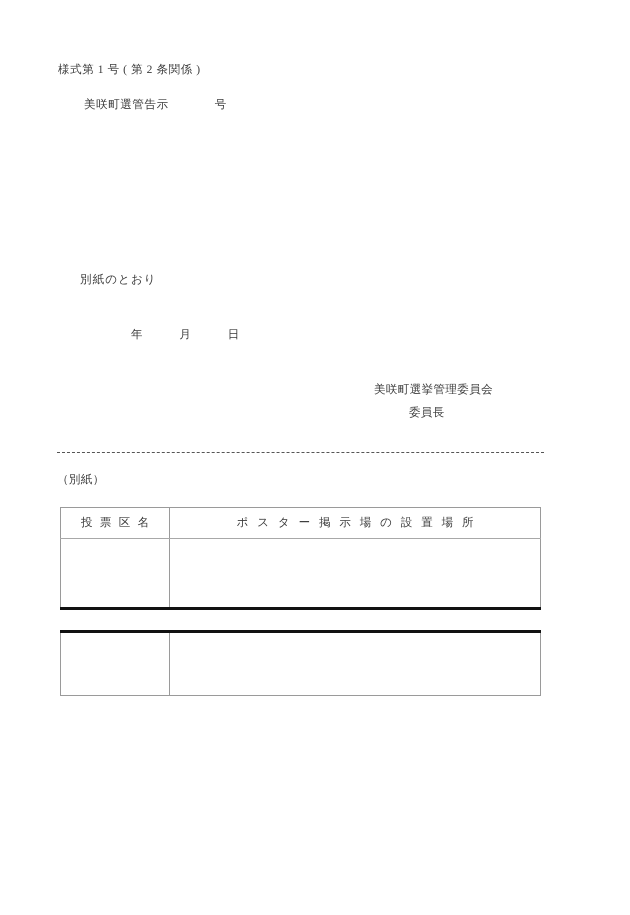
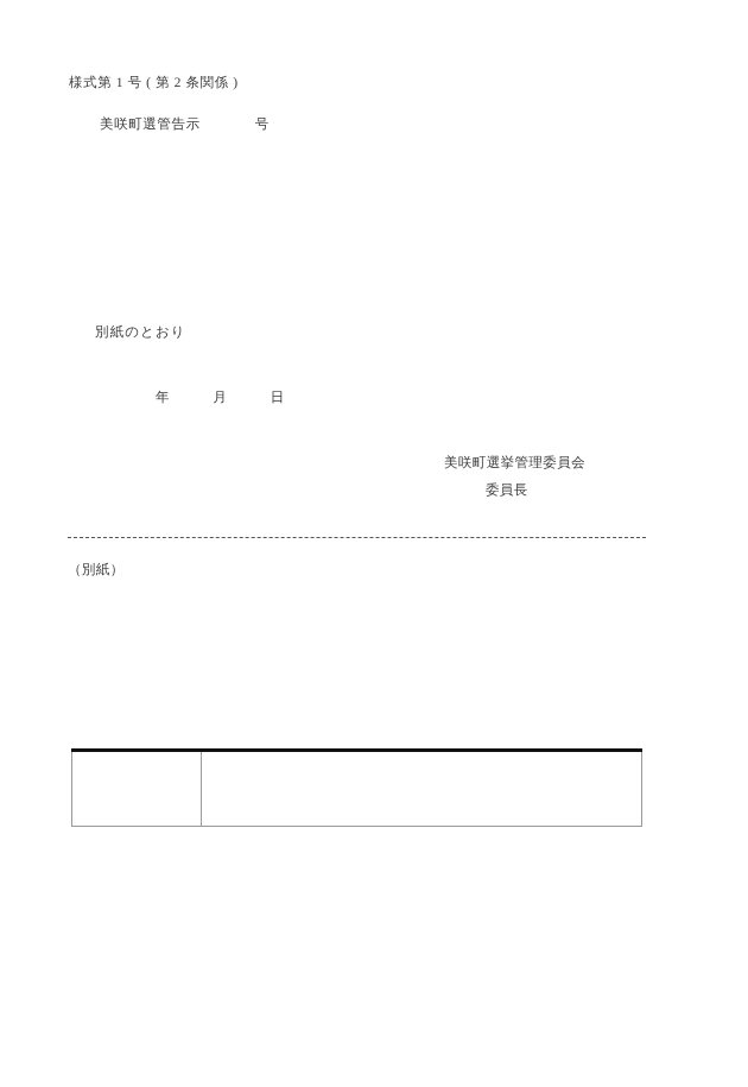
  様式第 1 号 ( 第 2 条関係 )
  美咲町選管告示 号
  別紙のとおり
  年 月 日
  美咲町選挙管理委員会
  委員長
  （別紙）
- 投票区名	ポスター掲示場の設置場所
